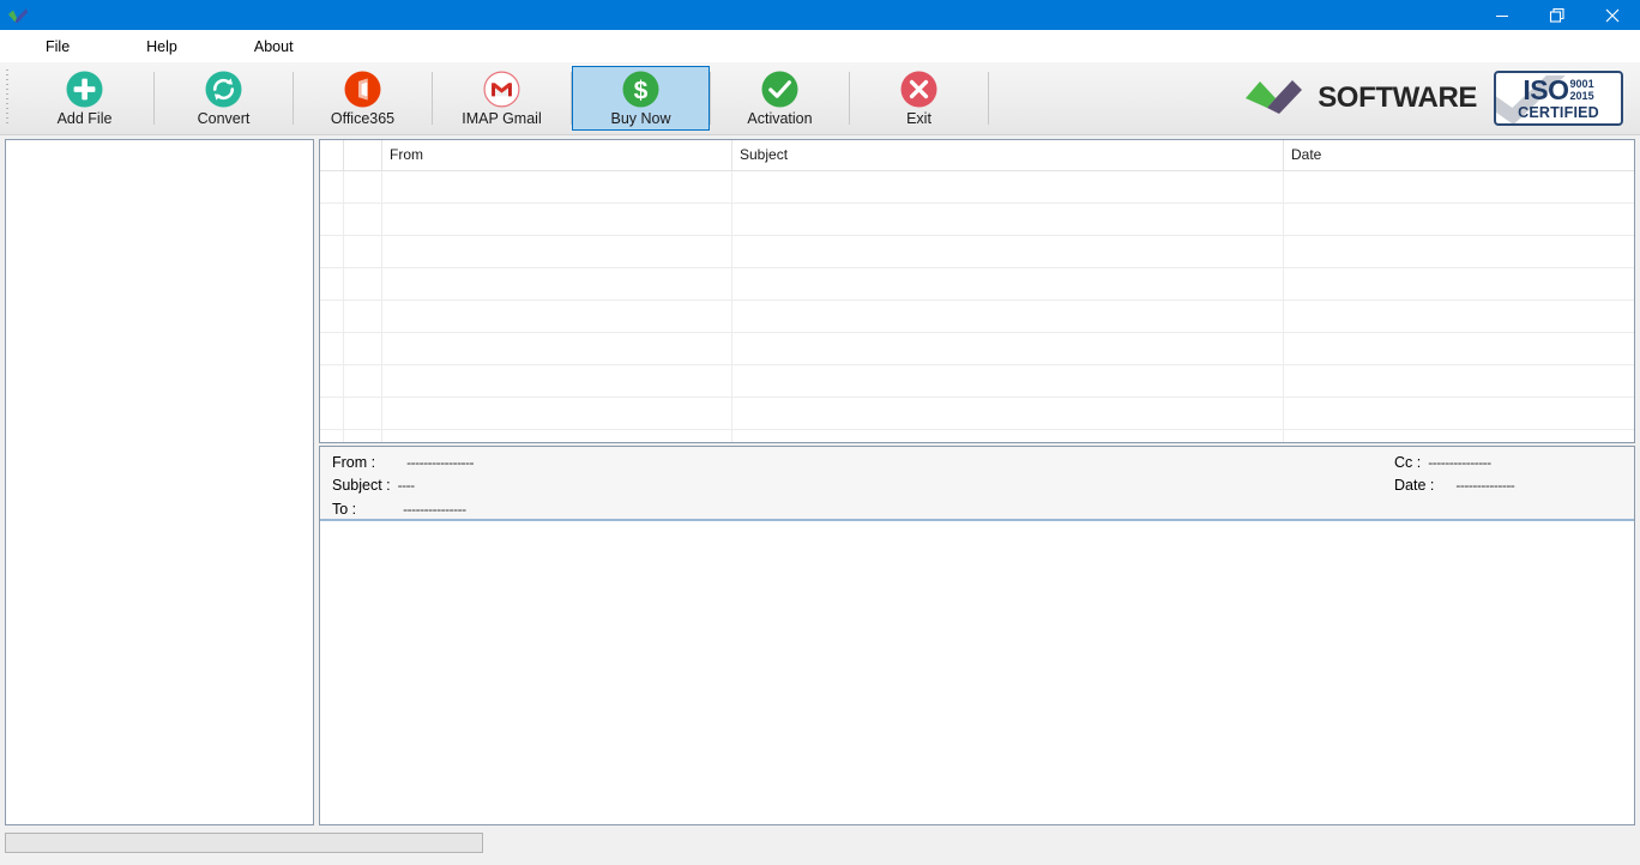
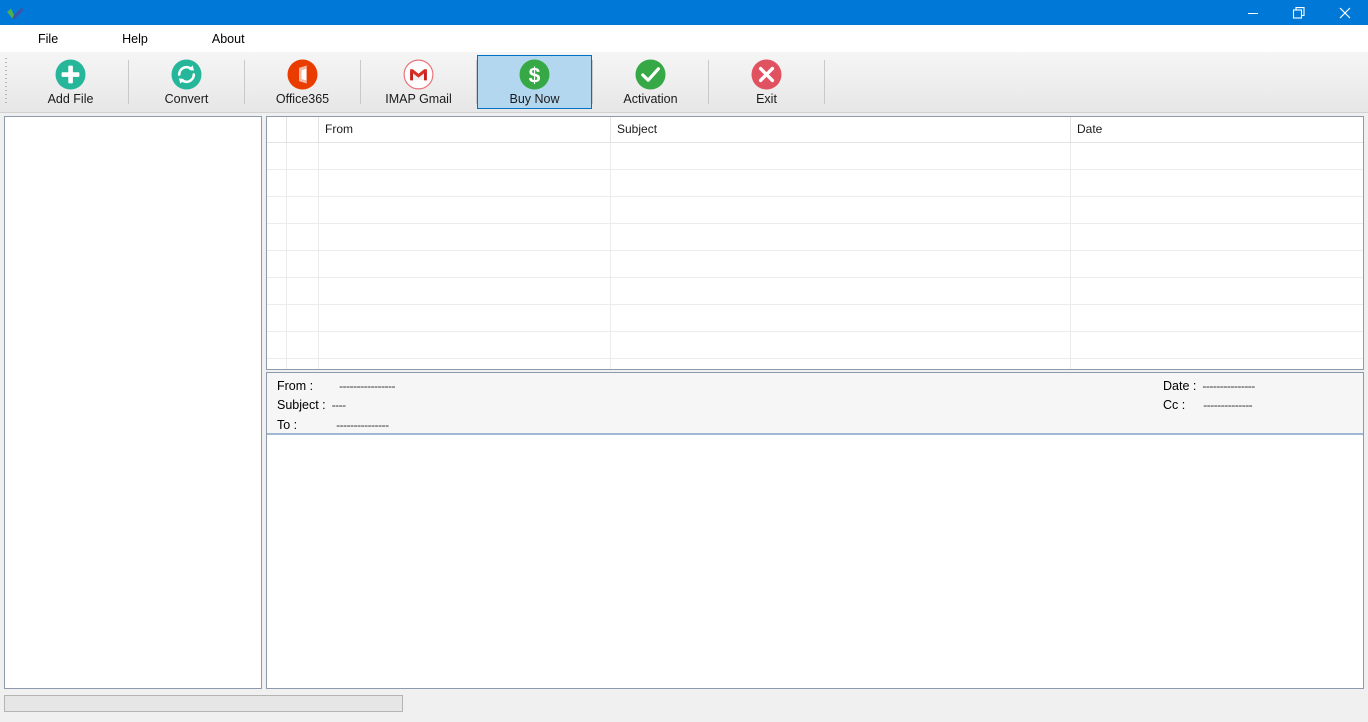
  File
  Help
  About
  Add File
  Convert
  Office365
  IMAP Gmail
  $
  Buy Now
  Activation
  Exit
- SOFTWARE
- ISO
- 9001
- 2015
- CERTIFIED
  From
  Subject
  Date
  From :
  ----------------
  Subject :
  ----
  To :
  ---------------
- Cc :
+ Date :
  ---------------
- Date :
+ Cc :
  --------------
